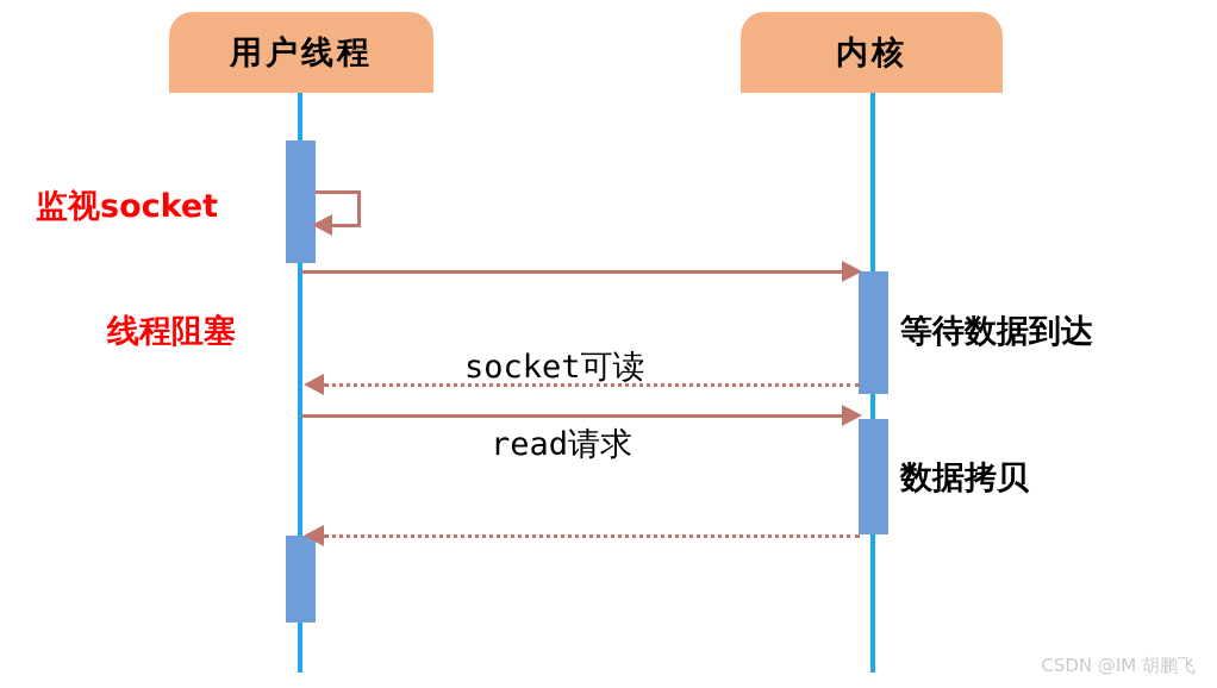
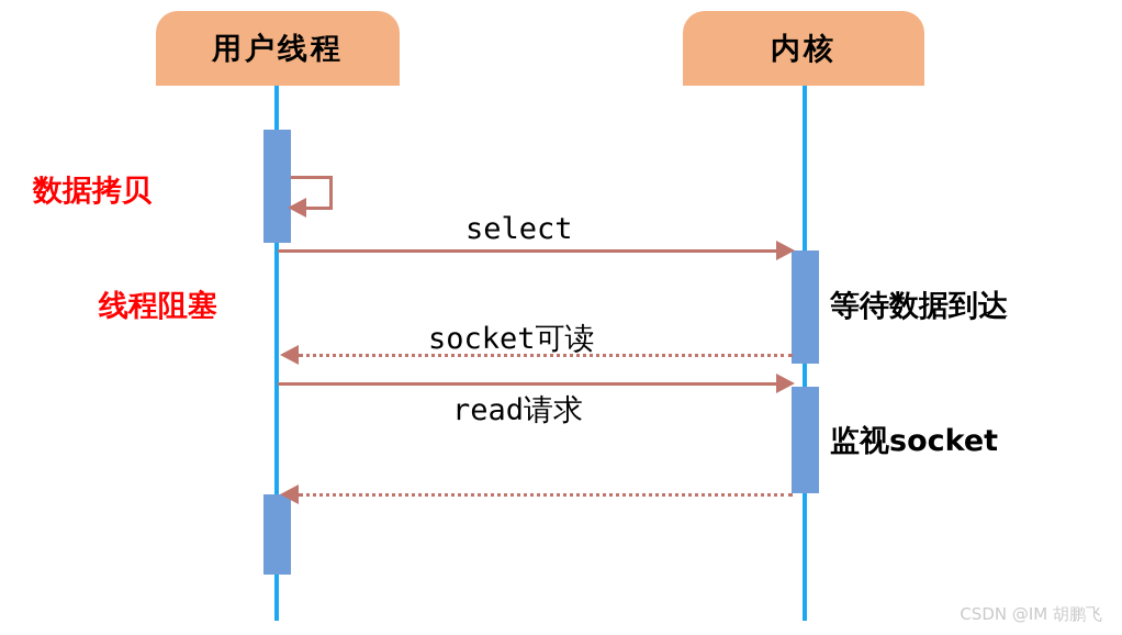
  用户线程
  内核
- 监视socket
+ 数据拷贝
+ select
  线程阻塞
  等待数据到达
  socket可读
  read请求
- 数据拷贝
+ 监视socket
  CSDN @IM 胡鹏飞
